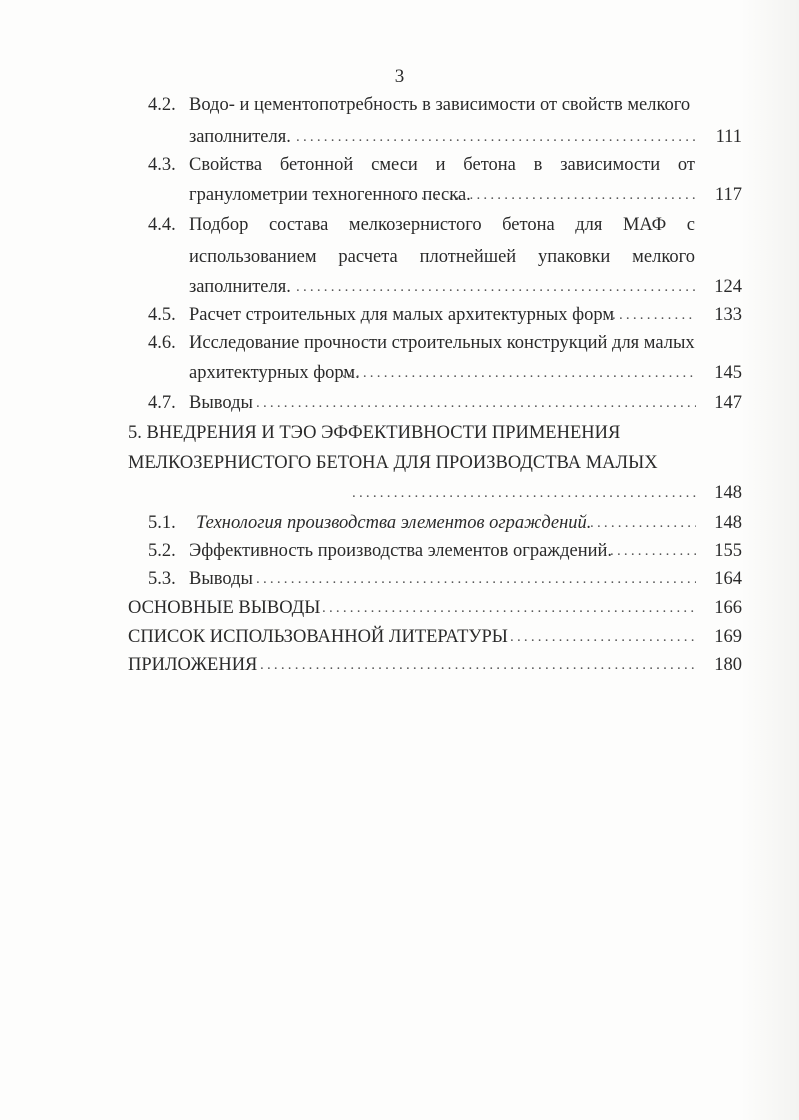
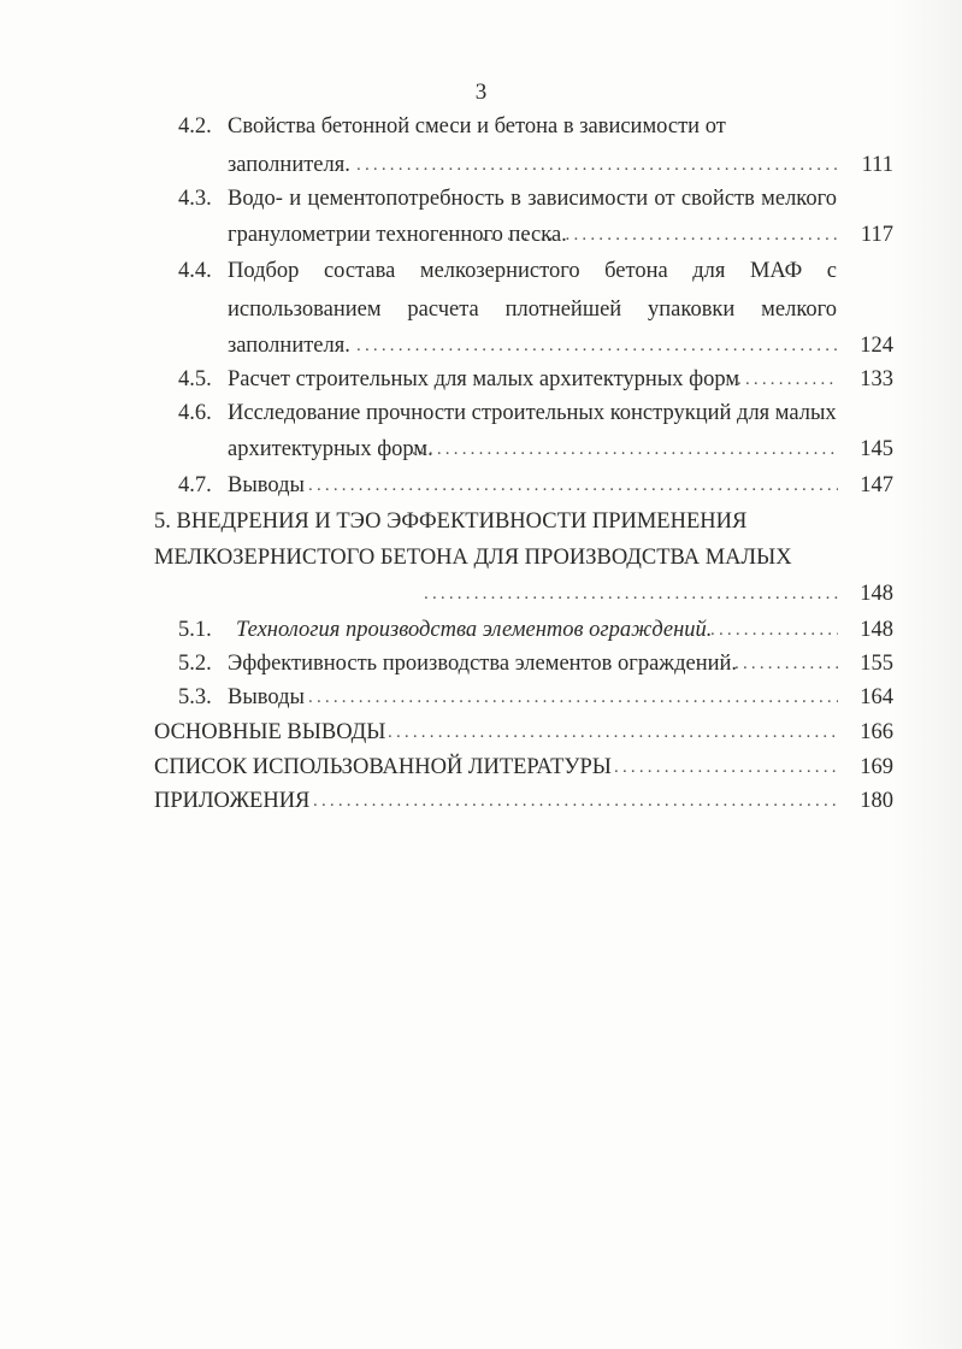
  3
  4.2.
- Водо- и цементопотребность в зависимости от свойств мелкого
+ Свойства бетонной смеси и бетона в зависимости от
  заполнителя.
  111
  4.3.
- Свойства бетонной смеси и бетона в зависимости от
+ Водо- и цементопотребность в зависимости от свойств мелкого
  гранулометрии техногенного песка.
  117
  4.4.
  Подбор состава мелкозернистого бетона для МАФ с
  использованием расчета плотнейшей упаковки мелкого
  заполнителя.
  124
  4.5.
  Расчет строительных для малых архитектурных форм
  133
  4.6.
  Исследование прочности строительных конструкций для малых
  архитектурных форм.
  145
  4.7.
  Выводы
  147
  5. ВНЕДРЕНИЯ И ТЭО ЭФФЕКТИВНОСТИ ПРИМЕНЕНИЯ
  МЕЛКОЗЕРНИСТОГО БЕТОНА ДЛЯ ПРОИЗВОДСТВА МАЛЫХ
  148
  5.1.
  Технология производства элементов ограждений.
  148
  5.2.
  Эффективность производства элементов ограждений.
  155
  5.3.
  Выводы
  164
  ОСНОВНЫЕ ВЫВОДЫ
  166
  СПИСОК ИСПОЛЬЗОВАННОЙ ЛИТЕРАТУРЫ
  169
  ПРИЛОЖЕНИЯ
  180
